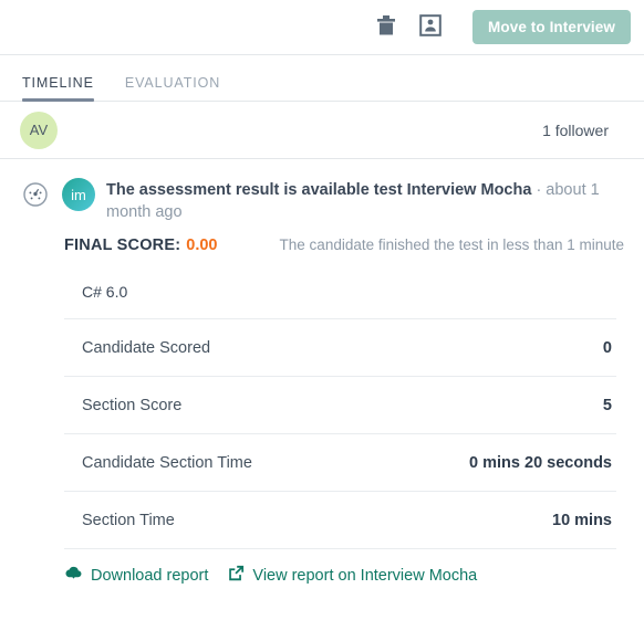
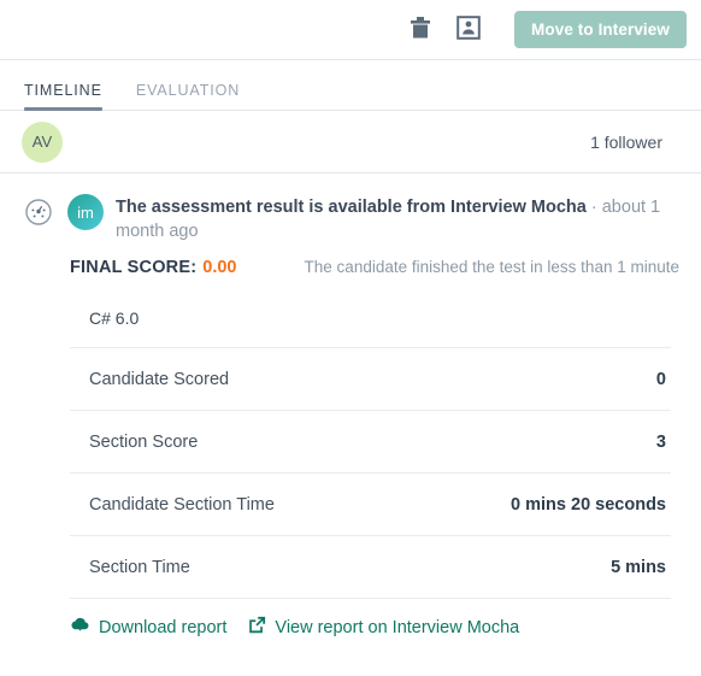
  Move to Interview
  TIMELINE
  EVALUATION
  AV
  1 follower
  im
- The assessment result is available test Interview Mocha · about 1 month ago
+ The assessment result is available from Interview Mocha · about 1 month ago
  FINAL SCORE:
  0.00
  The candidate finished the test in less than 1 minute
  C# 6.0
  Candidate Scored
  0
  Section Score
- 5
+ 3
  Candidate Section Time
  0 mins 20 seconds
  Section Time
- 10 mins
+ 5 mins
  Download report
  View report on Interview Mocha
